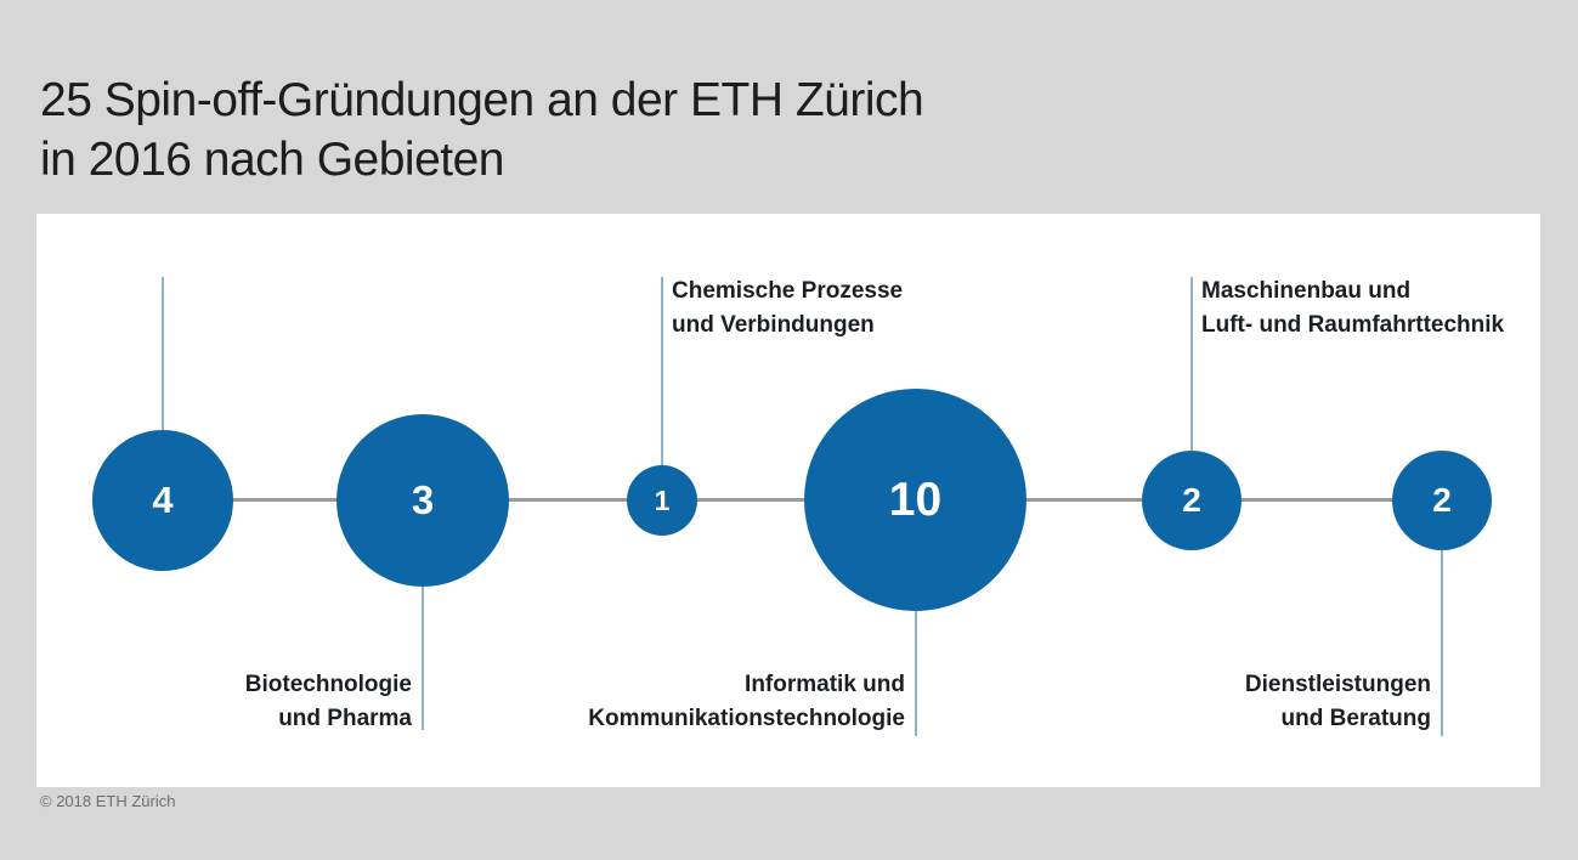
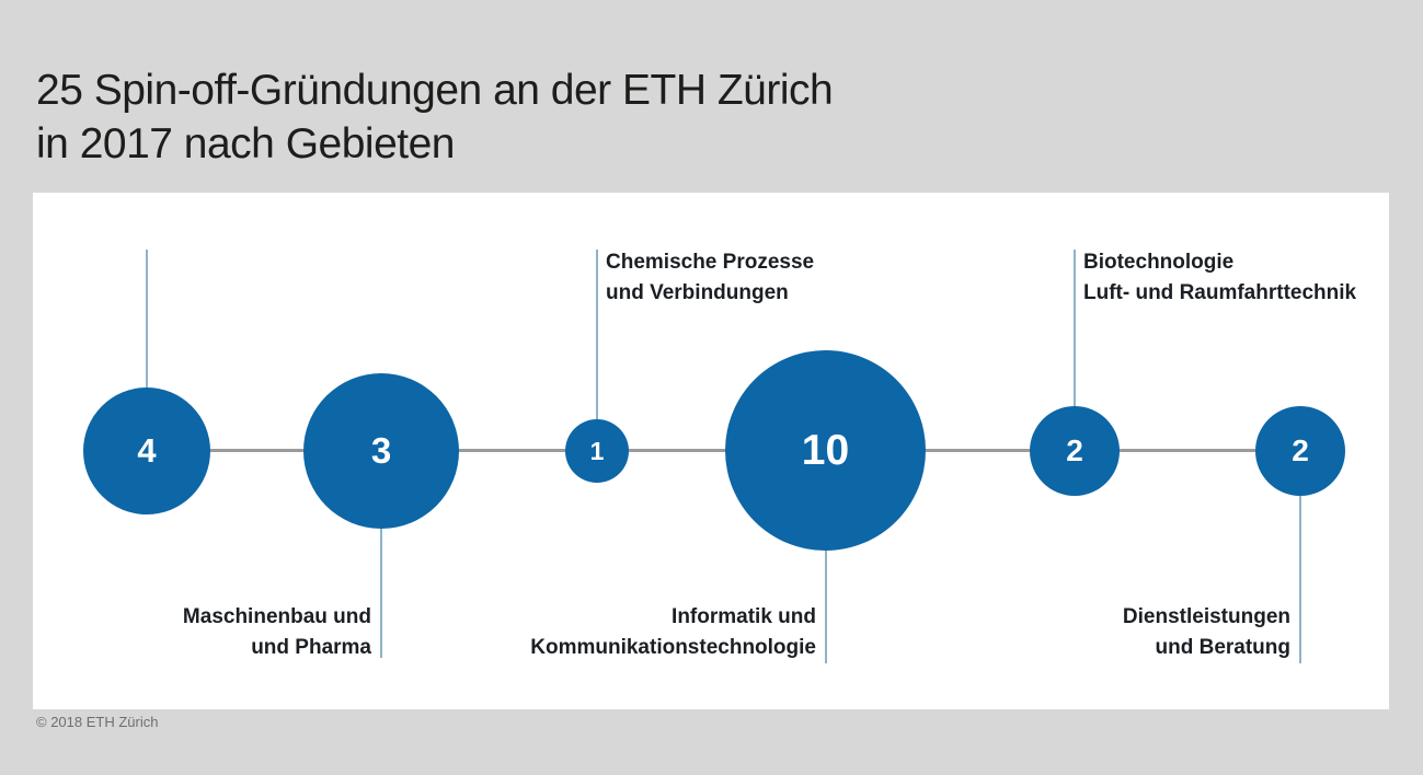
  25 Spin-off-Gründungen an der ETH Zürich
- in 2016 nach Gebieten
+ in 2017 nach Gebieten
  4
  3
  1
  10
  2
  2
- Biotechnologie
+ Maschinenbau und
  und Pharma
  Chemische Prozesse
  und Verbindungen
  Informatik und
  Kommunikationstechnologie
- Maschinenbau und
+ Biotechnologie
  Luft- und Raumfahrttechnik
  Dienstleistungen
  und Beratung
  © 2018 ETH Zürich
